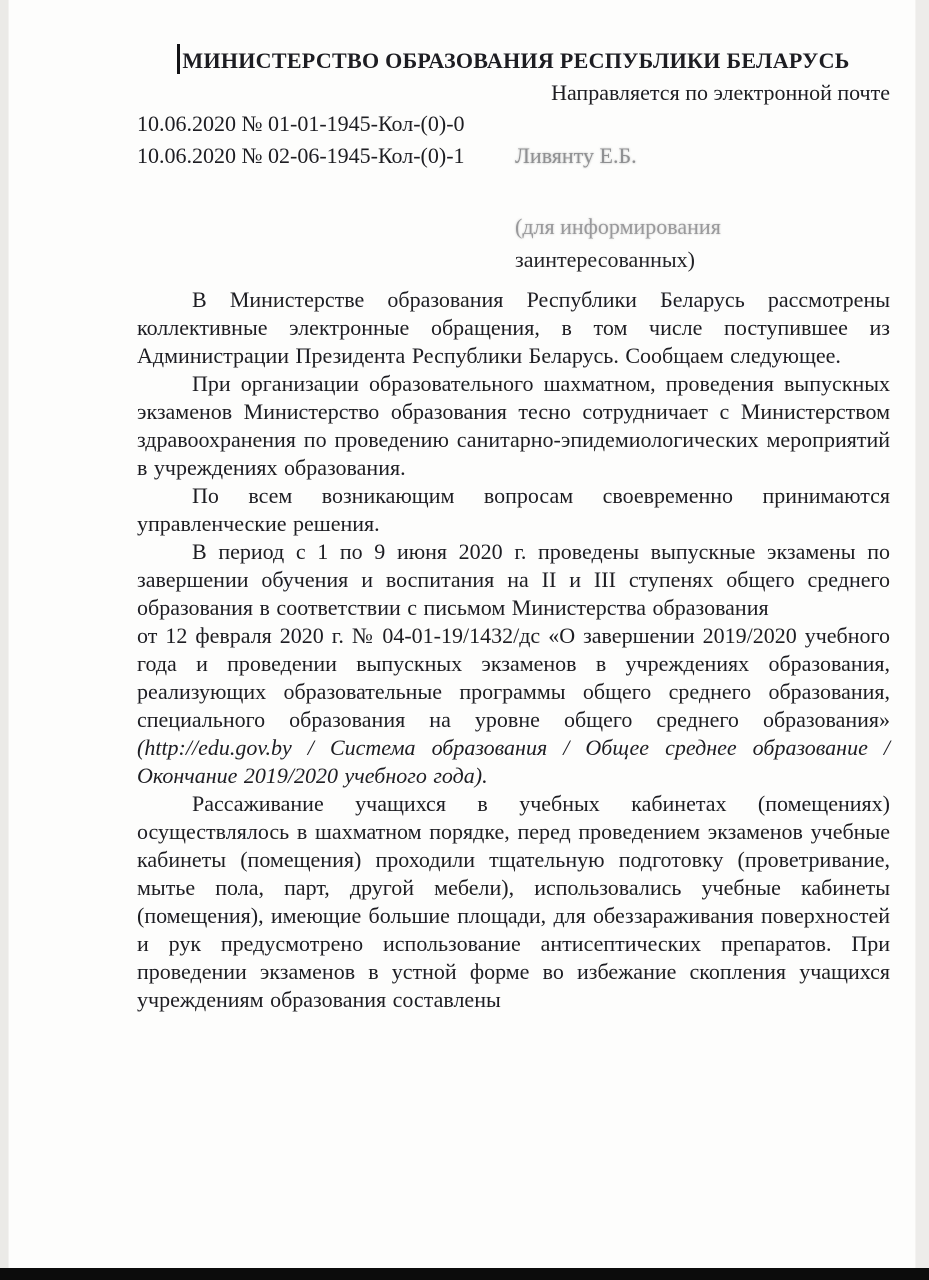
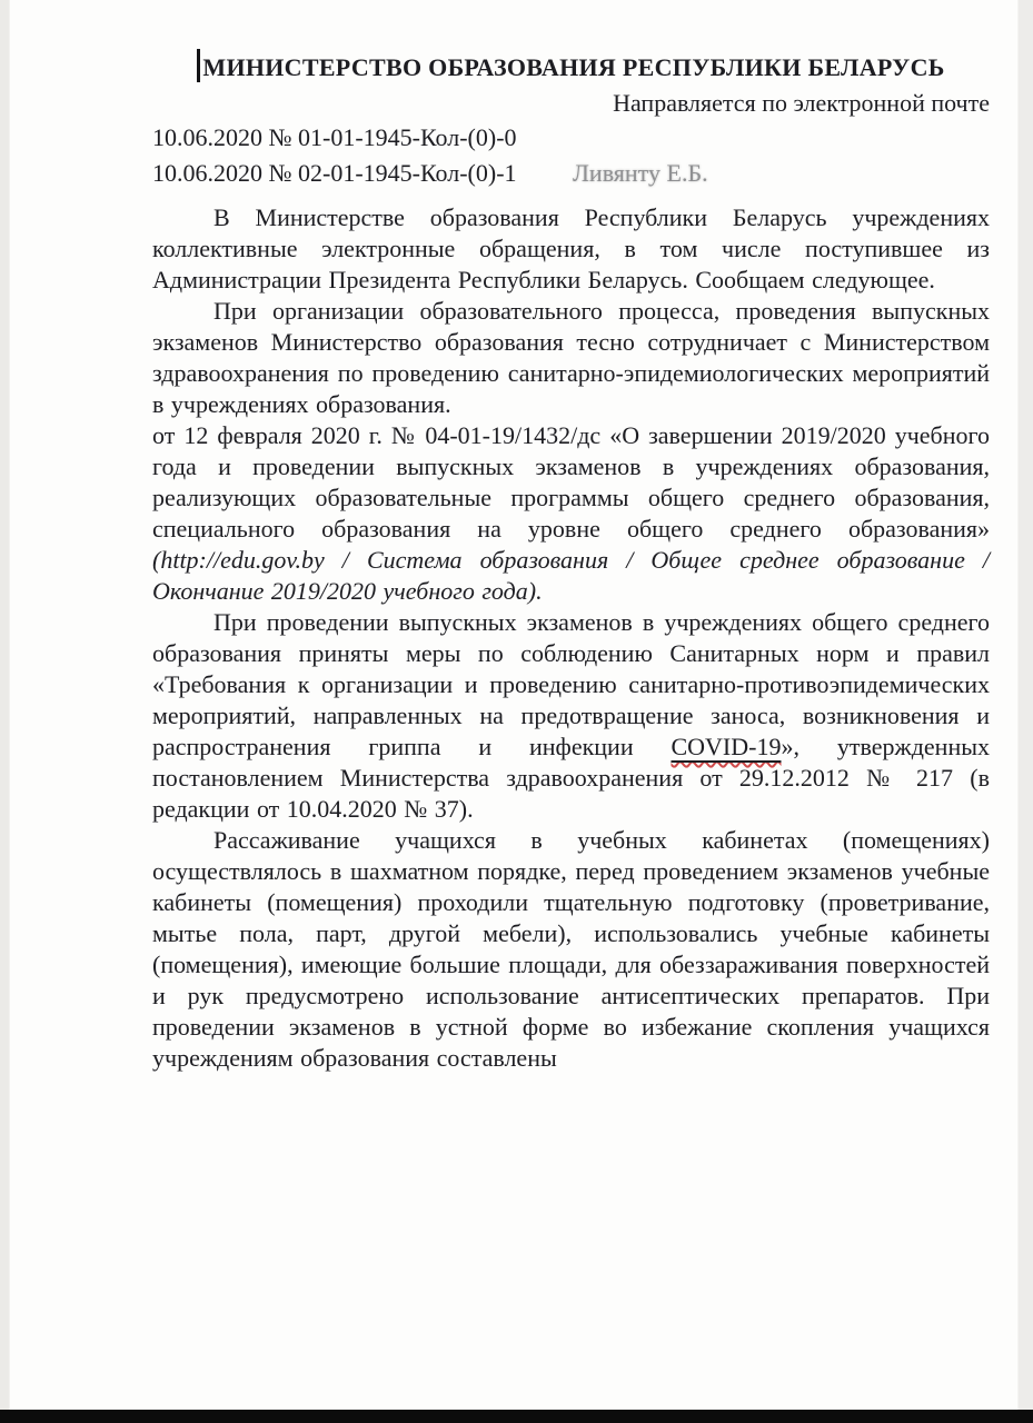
  МИНИСТЕРСТВО ОБРАЗОВАНИЯ РЕСПУБЛИКИ БЕЛАРУСЬ
  Направляется по электронной почте
  10.06.2020 № 01-01-1945-Кол-(0)-0
- 10.06.2020 № 02-06-1945-Кол-(0)-1
+ 10.06.2020 № 02-01-1945-Кол-(0)-1
  Ливянту Е.Б.
- (для информирования
- заинтересованных)
- В Министерстве образования Республики Беларусь рассмотрены коллективные электронные обращения, в том числе поступившее из Администрации Президента Республики Беларусь. Сообщаем следующее.
+ В Министерстве образования Республики Беларусь учреждениях коллективные электронные обращения, в том числе поступившее из Администрации Президента Республики Беларусь. Сообщаем следующее.
- При организации образовательного шахматном, проведения выпускных экзаменов Министерство образования тесно сотрудничает с Министерством здравоохранения по проведению санитарно-эпидемиологических мероприятий в учреждениях образования.
+ При организации образовательного процесса, проведения выпускных экзаменов Министерство образования тесно сотрудничает с Министерством здравоохранения по проведению санитарно-эпидемиологических мероприятий в учреждениях образования.
- По всем возникающим вопросам своевременно принимаются управленческие решения.
- В период с 1 по 9 июня 2020 г. проведены выпускные экзамены по завершении обучения и воспитания на II и III ступенях общего среднего образования в соответствии с письмом Министерства образования
  от 12 февраля 2020 г. № 04-01-19/1432/дс «О завершении 2019/2020 учебного года и проведении выпускных экзаменов в учреждениях образования, реализующих образовательные программы общего среднего образования, специального образования на уровне общего среднего образования» (http://edu.gov.by / Система образования / Общее среднее образование / Окончание 2019/2020 учебного года).
+ При проведении выпускных экзаменов в учреждениях общего среднего образования приняты меры по соблюдению Санитарных норм и правил «Требования к организации и проведению санитарно-противоэпидемических мероприятий, направленных на предотвращение заноса, возникновения и распространения гриппа и инфекции COVID-19», утвержденных постановлением Министерства здравоохранения от 29.12.2012 № 217 (в редакции от 10.04.2020 № 37).
  Рассаживание учащихся в учебных кабинетах (помещениях) осуществлялось в шахматном порядке, перед проведением экзаменов учебные кабинеты (помещения) проходили тщательную подготовку (проветривание, мытье пола, парт, другой мебели), использовались учебные кабинеты (помещения), имеющие большие площади, для обеззараживания поверхностей и рук предусмотрено использование антисептических препаратов. При проведении экзаменов в устной форме во избежание скопления учащихся учреждениям образования составлены
